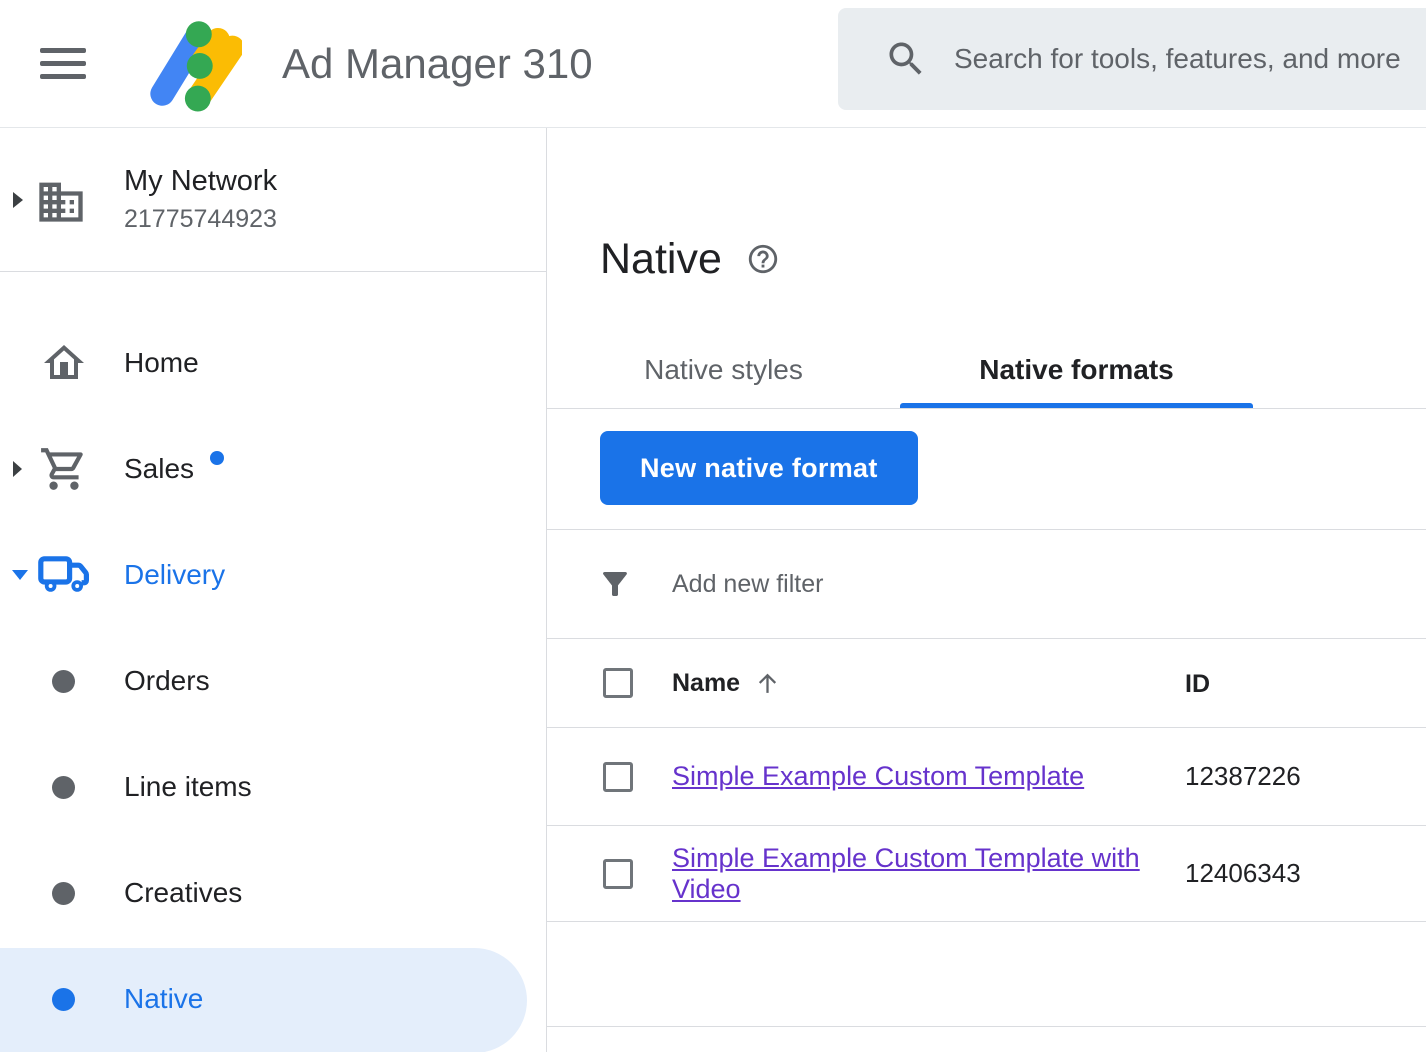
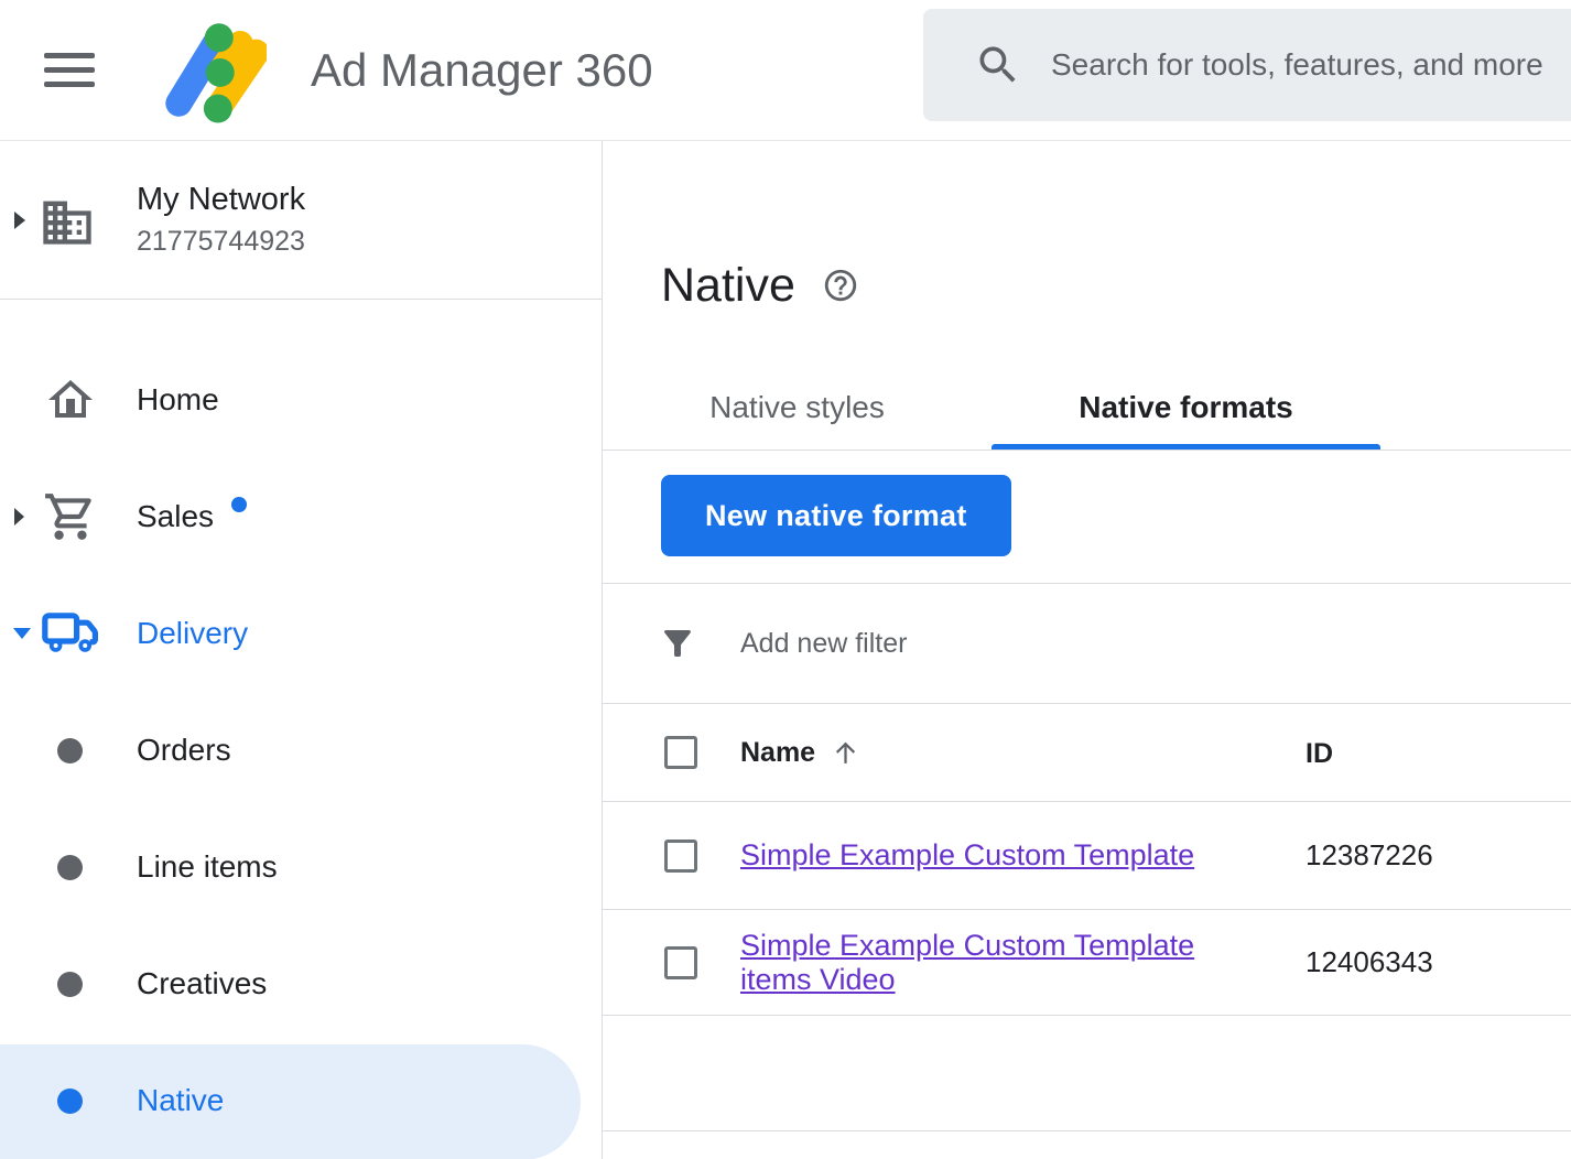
- Ad Manager 310
+ Ad Manager 360
  Search for tools, features, and more
  My Network
  21775744923
  Home
  Sales
  Delivery
  Orders
  Line items
  Creatives
  Native
  Native
  Native styles
  Native formats
  New native format
  Add new filter
  Name
  ID
  Simple Example Custom Template
  12387226
- Simple Example Custom Template with Video
+ Simple Example Custom Template items Video
  12406343
